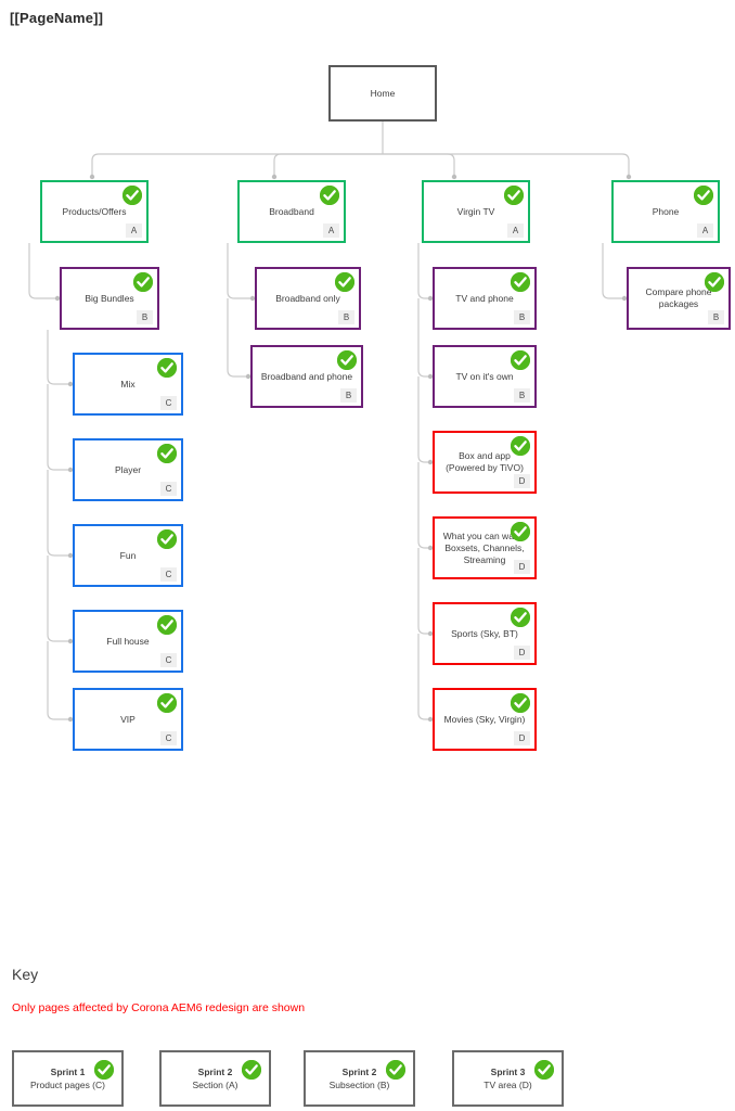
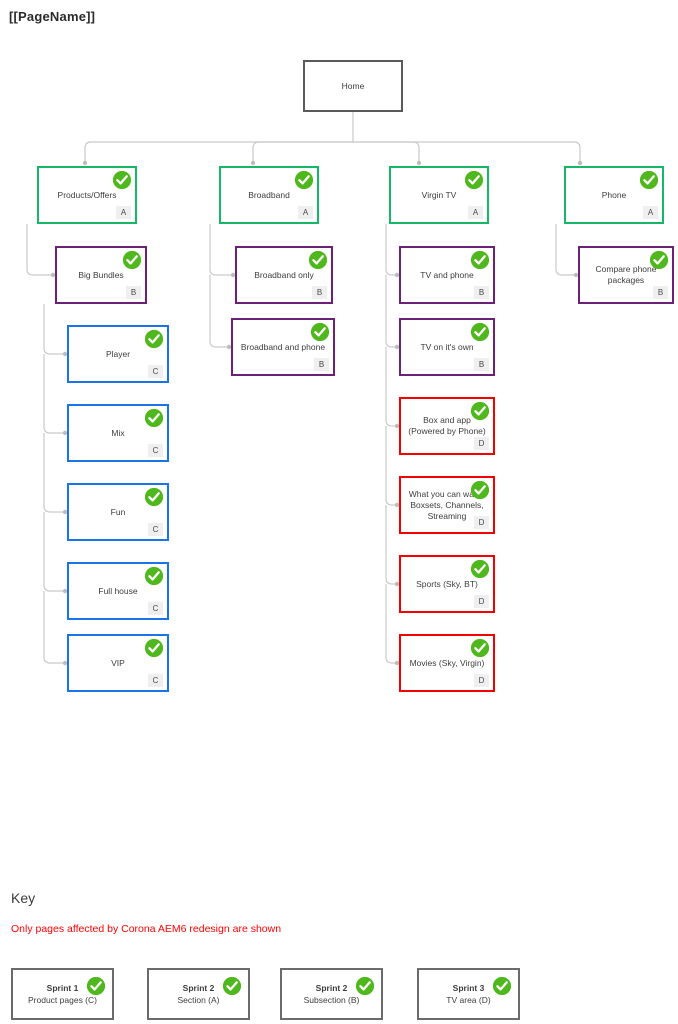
  [[PageName]]
  Home
  Products/Offers
  A
  Big Bundles
  B
- Mix
+ Player
  C
- Player
+ Mix
  C
  Fun
  C
  Full house
  C
  VIP
  C
  Broadband
  A
  Broadband only
  B
  Broadband and phone
  B
  Virgin TV
  A
  TV and phone
  B
  TV on it's own
  B
- Box and app (Powered by TiVO)
+ Box and app (Powered by Phone)
  D
  What you can w Boxsets, Channels, Streaming
  D
  Sports (Sky, BT)
  D
  Movies (Sky, Virgin)
  D
  Phone
  A
  Compare phone packages
  B
  Key
  Only pages affected by Corona AEM6 redesign are shown
  Sprint 1
  Product pages (C)
  Sprint 2
  Section (A)
  Sprint 2
  Subsection (B)
  Sprint 3
  TV area (D)
